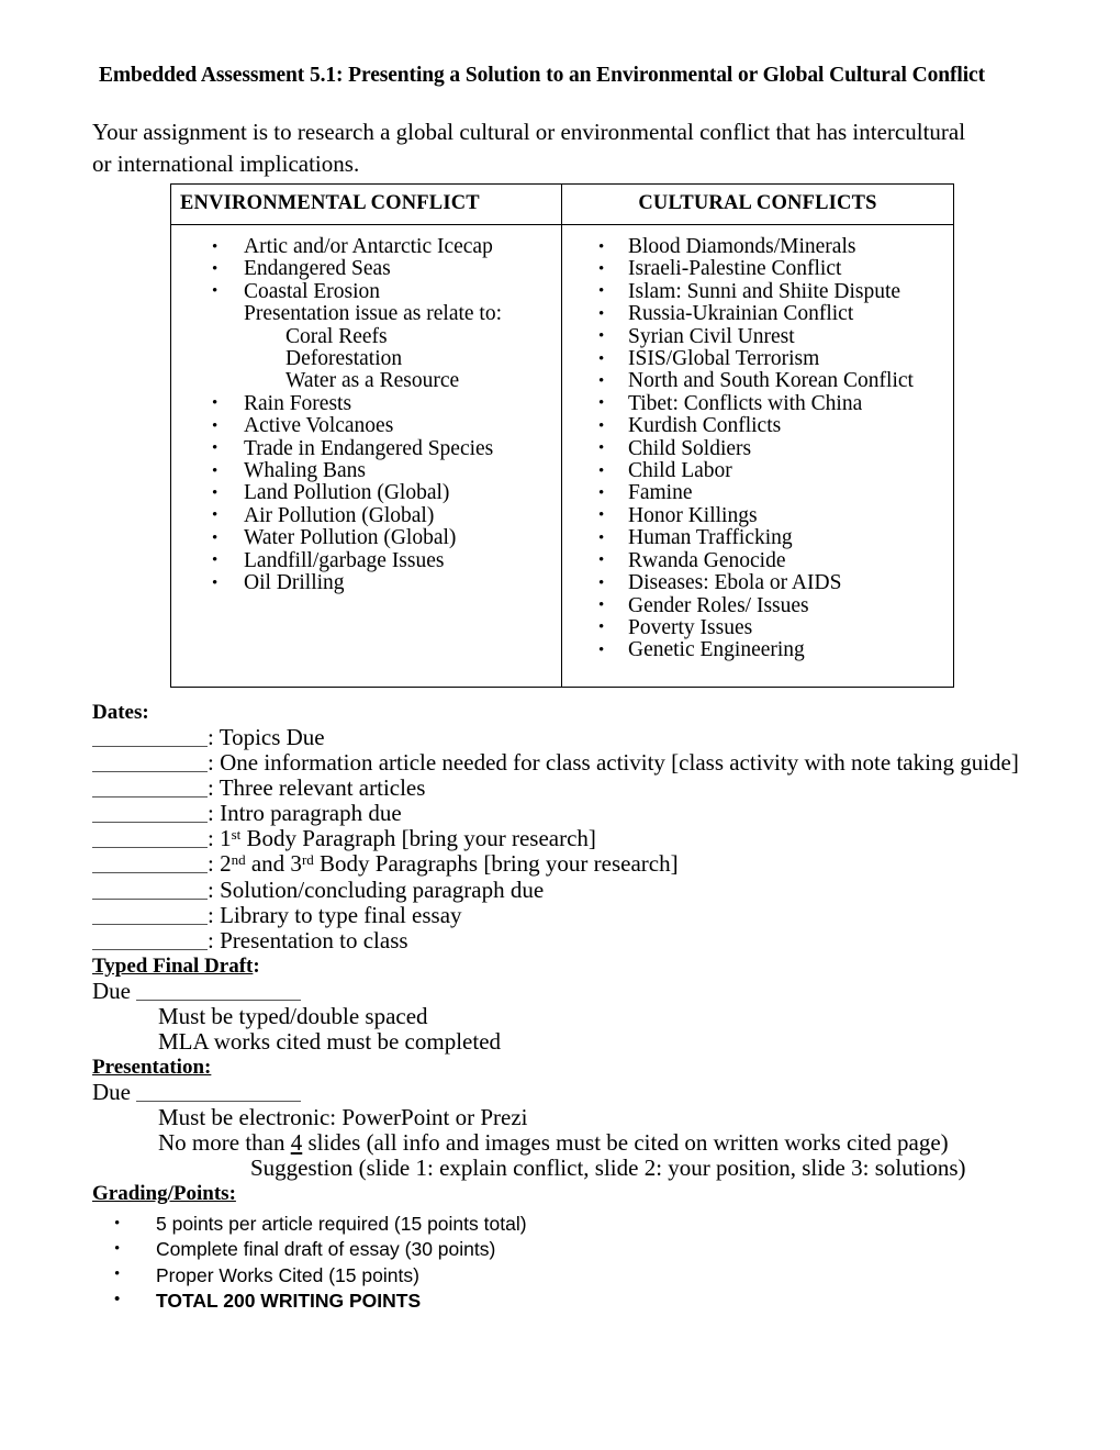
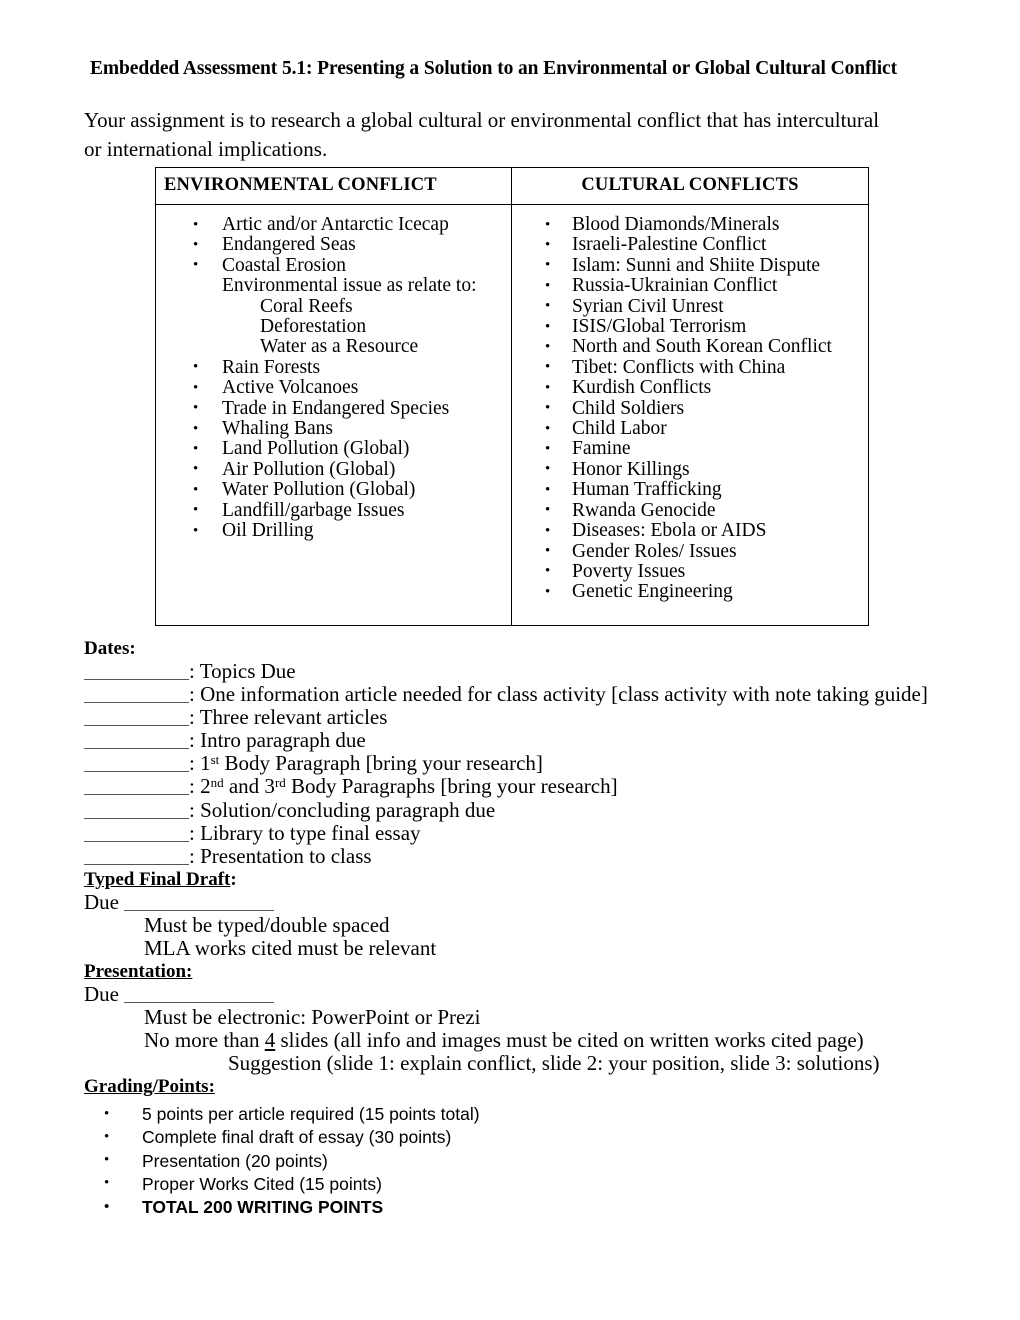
  Embedded Assessment 5.1: Presenting a Solution to an Environmental or Global Cultural Conflict
  Your assignment is to research a global cultural or environmental conflict that has intercultural or international implications.
  ENVIRONMENTAL CONFLICT	CULTURAL CONFLICTS
- Artic and/or Antarctic IcecapEndangered SeasCoastal ErosionPresentation issue as relate to:Coral ReefsDeforestationWater as a ResourceRain ForestsActive VolcanoesTrade in Endangered SpeciesWhaling BansLand Pollution (Global)Air Pollution (Global)Water Pollution (Global)Landfill/garbage IssuesOil Drilling	Blood Diamonds/MineralsIsraeli-Palestine ConflictIslam: Sunni and Shiite DisputeRussia-Ukrainian ConflictSyrian Civil UnrestISIS/Global TerrorismNorth and South Korean ConflictTibet: Conflicts with ChinaKurdish ConflictsChild SoldiersChild LaborFamineHonor KillingsHuman TraffickingRwanda GenocideDiseases: Ebola or AIDSGender Roles/ IssuesPoverty IssuesGenetic Engineering
+ Artic and/or Antarctic IcecapEndangered SeasCoastal ErosionEnvironmental issue as relate to:Coral ReefsDeforestationWater as a ResourceRain ForestsActive VolcanoesTrade in Endangered SpeciesWhaling BansLand Pollution (Global)Air Pollution (Global)Water Pollution (Global)Landfill/garbage IssuesOil Drilling	Blood Diamonds/MineralsIsraeli-Palestine ConflictIslam: Sunni and Shiite DisputeRussia-Ukrainian ConflictSyrian Civil UnrestISIS/Global TerrorismNorth and South Korean ConflictTibet: Conflicts with ChinaKurdish ConflictsChild SoldiersChild LaborFamineHonor KillingsHuman TraffickingRwanda GenocideDiseases: Ebola or AIDSGender Roles/ IssuesPoverty IssuesGenetic Engineering
  Dates:
  : Topics Due
  : One information article needed for class activity [class activity with note taking guide]
  : Three relevant articles
  : Intro paragraph due
  : 1st Body Paragraph [bring your research]
  : 2nd and 3rd Body Paragraphs [bring your research]
  : Solution/concluding paragraph due
  : Library to type final essay
  : Presentation to class
  Typed Final Draft:
  Due
  Must be typed/double spaced
- MLA works cited must be completed
+ MLA works cited must be relevant
  Presentation:
  Due
  Must be electronic: PowerPoint or Prezi
  No more than 4 slides (all info and images must be cited on written works cited page)
  Suggestion (slide 1: explain conflict, slide 2: your position, slide 3: solutions)
  Grading/Points:
  5 points per article required (15 points total)
  Complete final draft of essay (30 points)
+ Presentation (20 points)
  Proper Works Cited (15 points)
  TOTAL 200 WRITING POINTS
